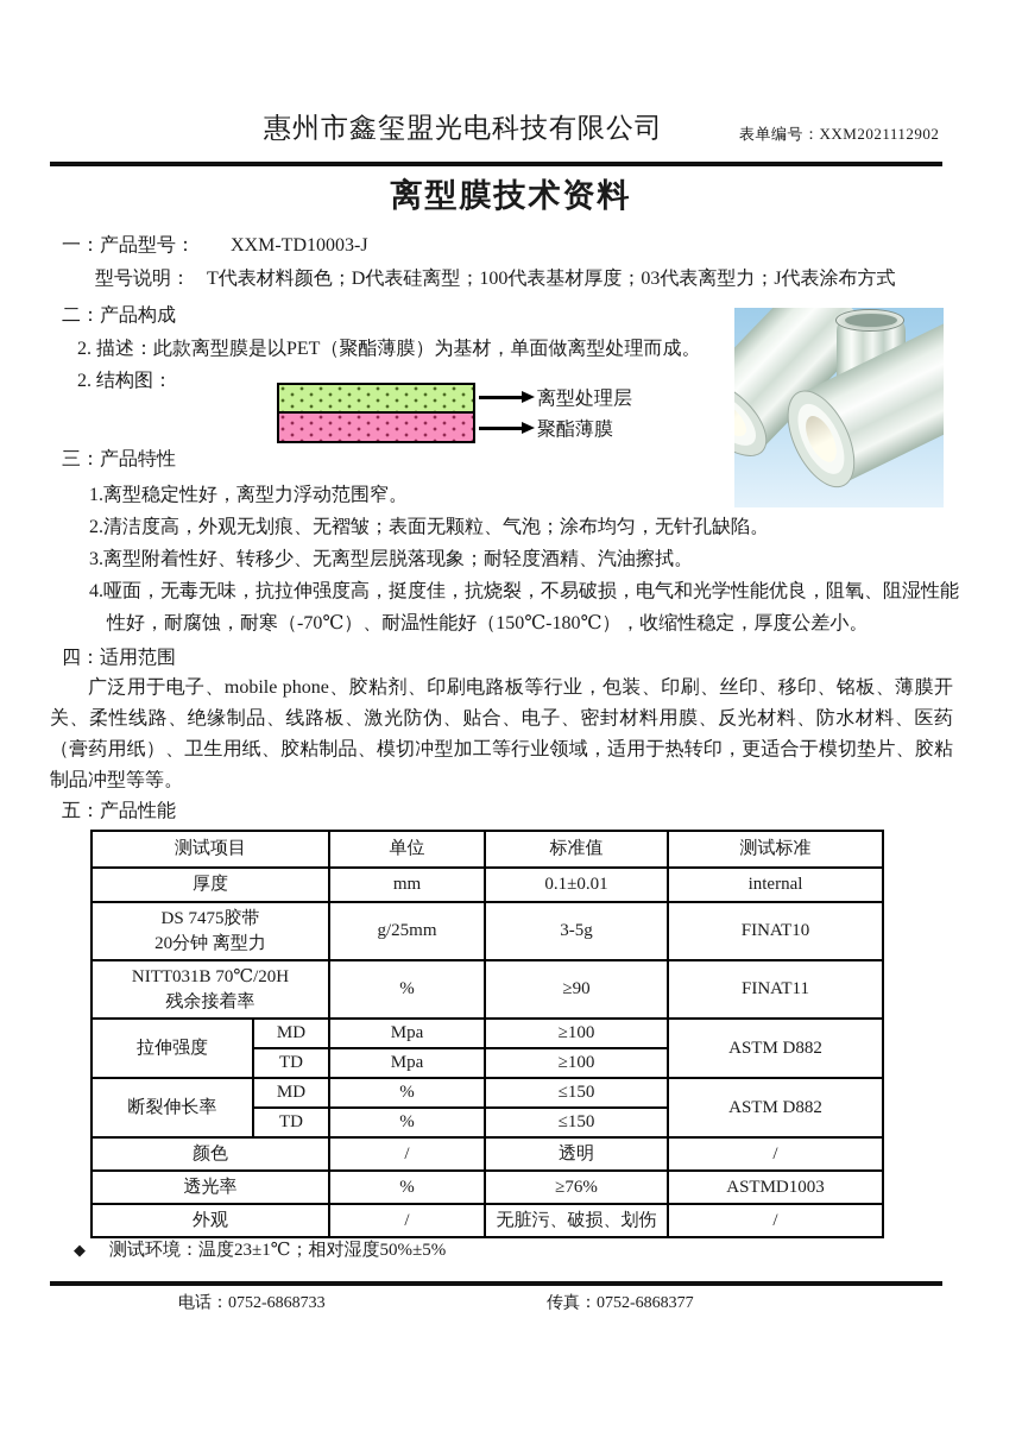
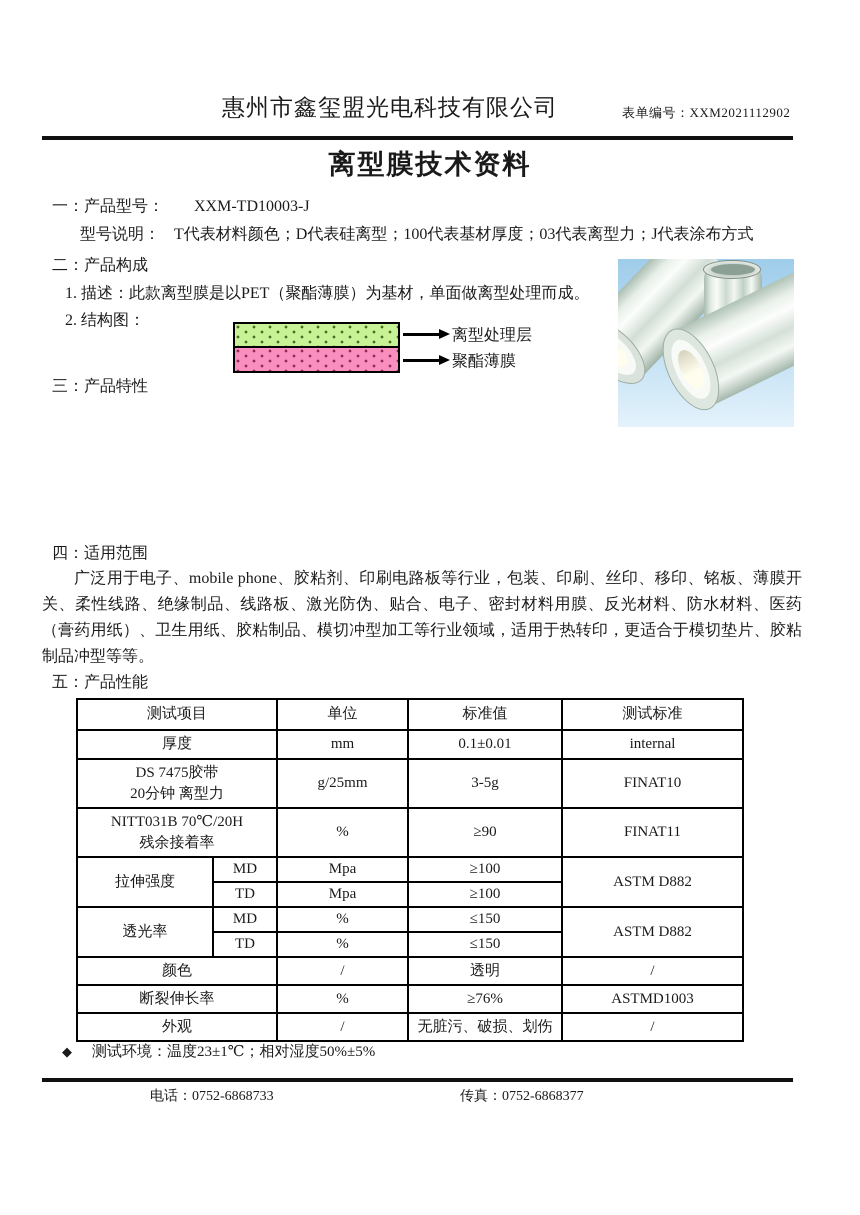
  惠州市鑫玺盟光电科技有限公司
  表单编号：XXM2021112902
  离型膜技术资料
  一：产品型号： XXM-TD10003-J
  型号说明： T代表材料颜色；D代表硅离型；100代表基材厚度；03代表离型力；J代表涂布方式
  二：产品构成
- 2. 描述：此款离型膜是以PET（聚酯薄膜）为基材，单面做离型处理而成。
+ 1. 描述：此款离型膜是以PET（聚酯薄膜）为基材，单面做离型处理而成。
  2. 结构图：
  离型处理层
  聚酯薄膜
  三：产品特性
- 1.离型稳定性好，离型力浮动范围窄。
- 2.清洁度高，外观无划痕、无褶皱；表面无颗粒、气泡；涂布均匀，无针孔缺陷。
- 3.离型附着性好、转移少、无离型层脱落现象；耐轻度酒精、汽油擦拭。
- 4.哑面，无毒无味，抗拉伸强度高，挺度佳，抗烧裂，不易破损，电气和光学性能优良，阻氧、阻湿性能性好，耐腐蚀，耐寒（-70℃）、耐温性能好（150℃-180℃），收缩性稳定，厚度公差小。
  四：适用范围
  广泛用于电子、mobile phone、胶粘剂、印刷电路板等行业，包装、印刷、丝印、移印、铭板、薄膜开关、柔性线路、绝缘制品、线路板、激光防伪、贴合、电子、密封材料用膜、反光材料、防水材料、医药（膏药用纸）、卫生用纸、胶粘制品、模切冲型加工等行业领域，适用于热转印，更适合于模切垫片、胶粘制品冲型等等。
  五：产品性能
  测试项目	单位	标准值	测试标准
  厚度	mm	0.1±0.01	internal
  DS 7475胶带 20分钟 离型力	g/25mm	3-5g	FINAT10
  NITT031B 70℃/20H 残余接着率	%	≥90	FINAT11
  拉伸强度	MD	Mpa	≥100	ASTM D882
  TD	Mpa	≥100
- 断裂伸长率	MD	%	≤150	ASTM D882
+ 透光率	MD	%	≤150	ASTM D882
  TD	%	≤150
  颜色	/	透明	/
- 透光率	%	≥76%	ASTMD1003
+ 断裂伸长率	%	≥76%	ASTMD1003
  外观	/	无脏污、破损、划伤	/
  ◆ 测试环境：温度23±1℃；相对湿度50%±5%
  电话：0752-6868733
  传真：0752-6868377
